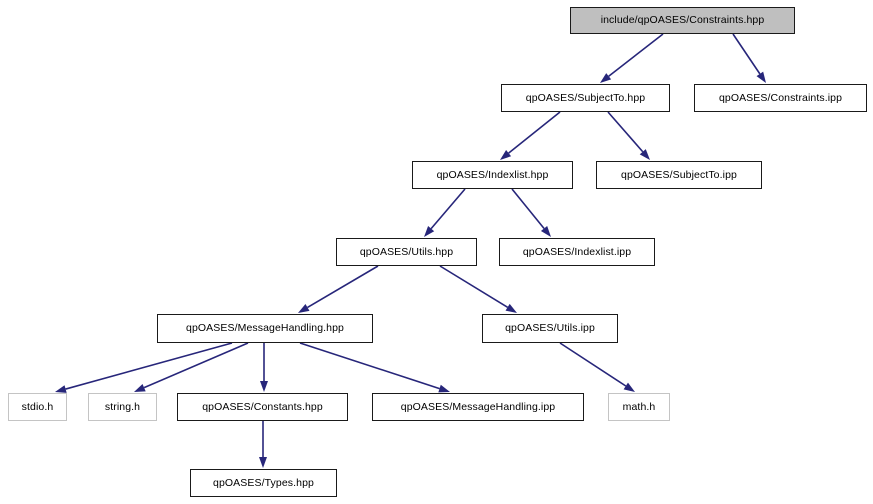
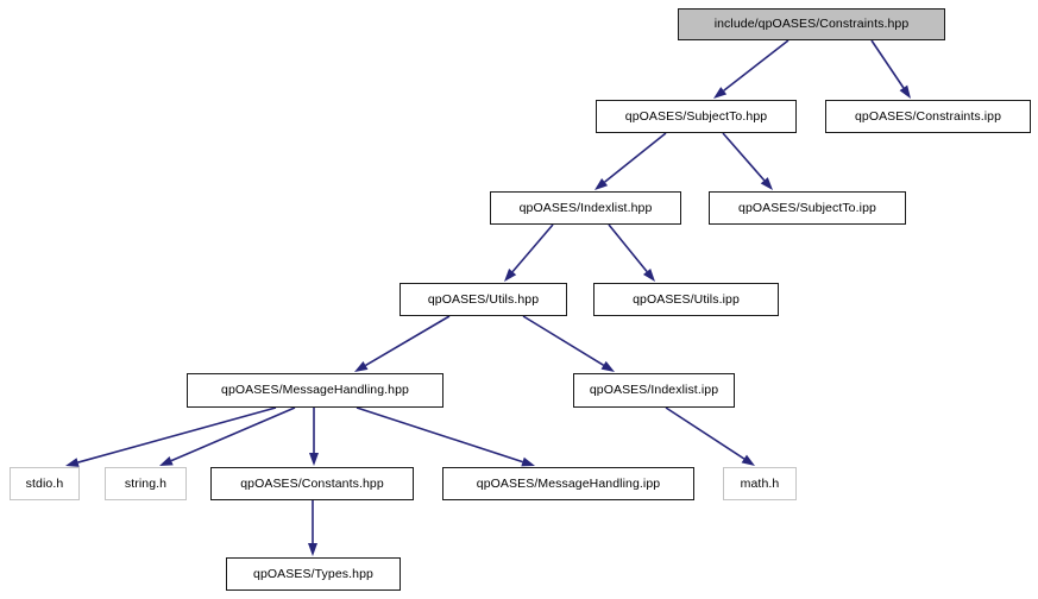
  include/qpOASES/Constraints.hpp
  qpOASES/SubjectTo.hpp
  qpOASES/Constraints.ipp
  qpOASES/Indexlist.hpp
  qpOASES/SubjectTo.ipp
  qpOASES/Utils.hpp
- qpOASES/Indexlist.ipp
+ qpOASES/Utils.ipp
  qpOASES/MessageHandling.hpp
- qpOASES/Utils.ipp
+ qpOASES/Indexlist.ipp
  stdio.h
  string.h
  qpOASES/Constants.hpp
  qpOASES/MessageHandling.ipp
  math.h
  qpOASES/Types.hpp
